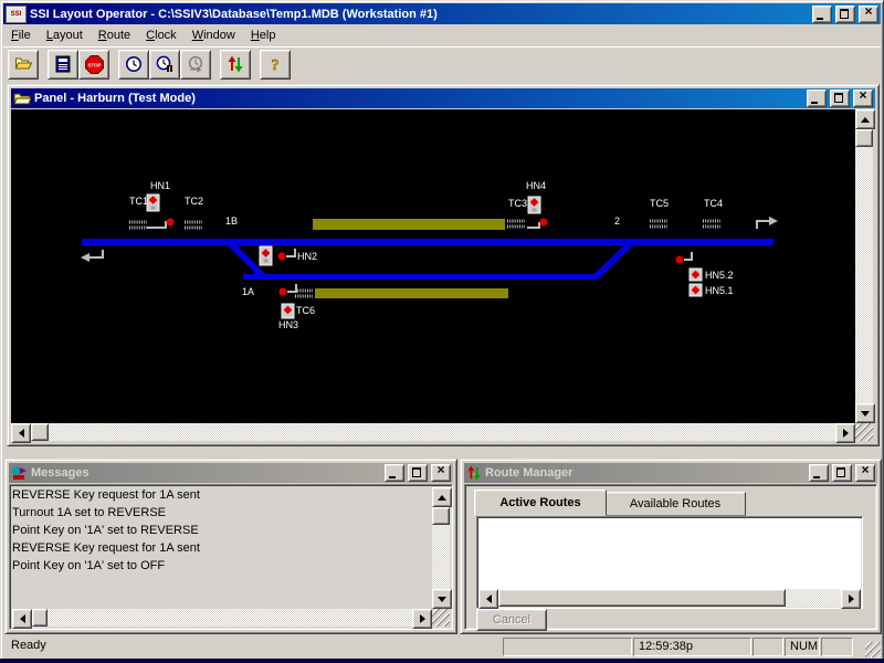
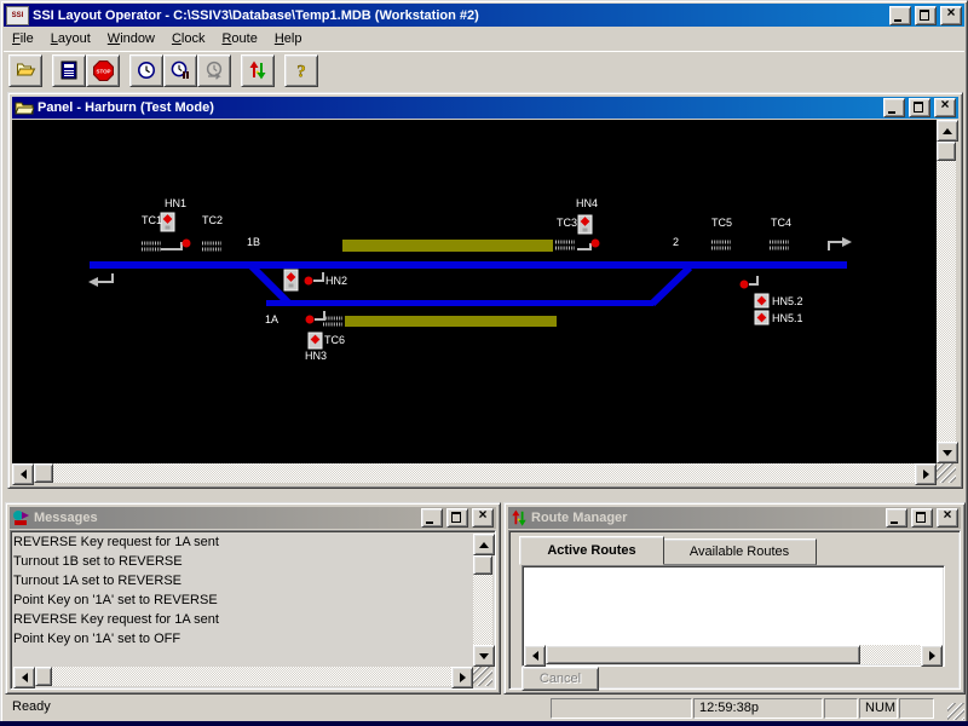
- SSI Layout Operator - C:\SSIV3\Database\Temp1.MDB (Workstation #1)
+ SSI Layout Operator - C:\SSIV3\Database\Temp1.MDB (Workstation #2)
  File
  Layout
- Route
+ Window
  Clock
- Window
+ Route
  Help
  ?
  Panel - Harburn (Test Mode)
  HN1
  TC1
  TC2
  1B
  TC3
  HN4
  2
  TC5
  TC4
  HN2
  1A
  TC6
  HN3
  HN5.2
  HN5.1
  Messages
  REVERSE Key request for 1A sent
+ Turnout 1B set to REVERSE
  Turnout 1A set to REVERSE
  Point Key on '1A' set to REVERSE
  REVERSE Key request for 1A sent
  Point Key on '1A' set to OFF
  Route Manager
  Active Routes
  Available Routes
  Cancel
  Ready
  12:59:38p
  NUM
